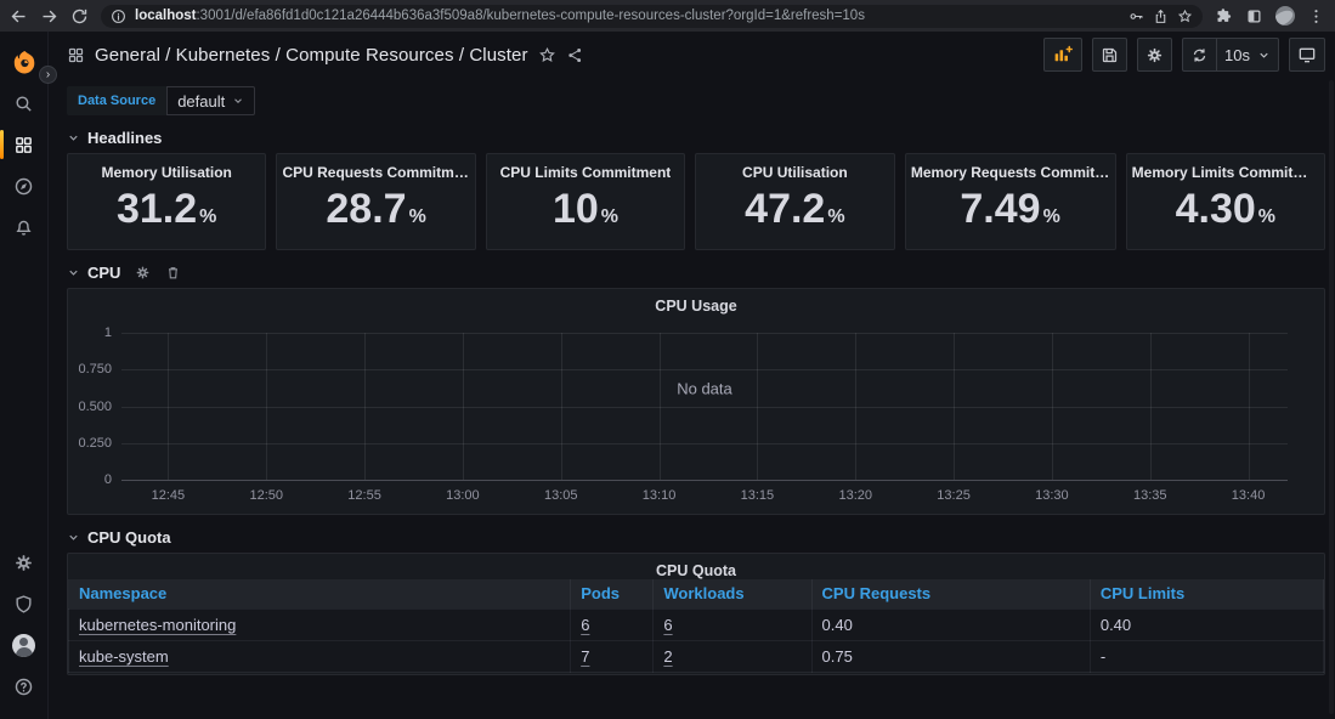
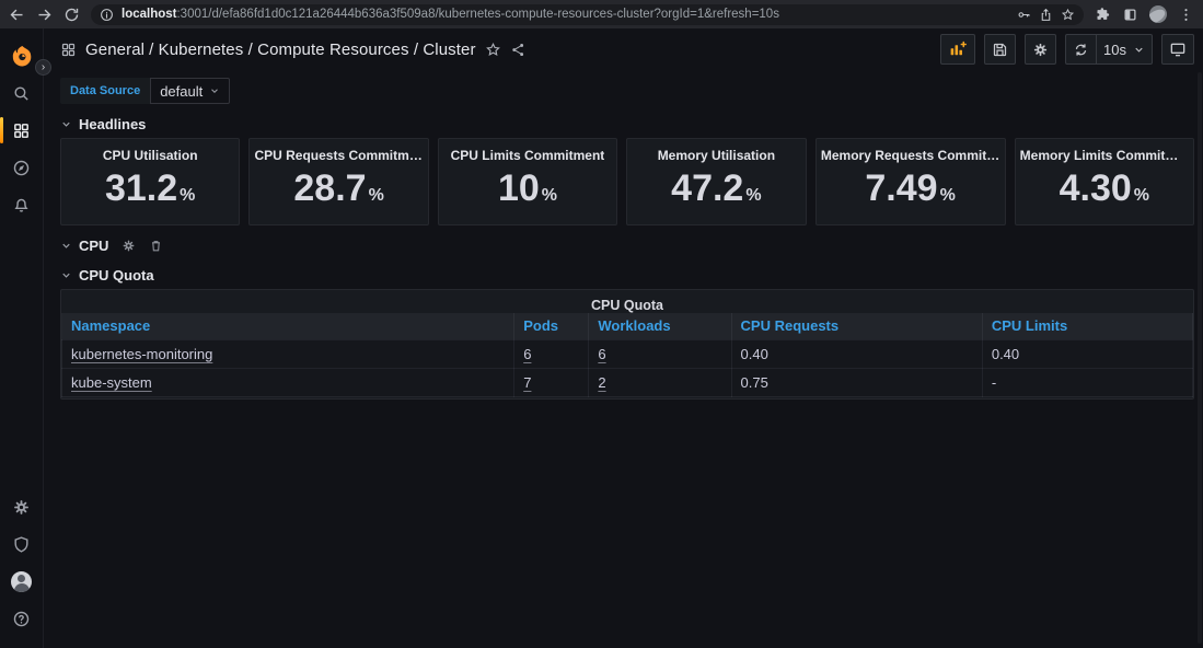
  localhost:3001/d/efa86fd1d0c121a26444b636a3f509a8/kubernetes-compute-resources-cluster?orgId=1&refresh=10s
  ›
  General / Kubernetes / Compute Resources / Cluster
  10s
  Data Source
  default
  Headlines
- Memory Utilisation
+ CPU Utilisation
  31.2
  %
  CPU Requests Commitmen
  28.7
  %
  CPU Limits Commitment
  10
  %
- CPU Utilisation
+ Memory Utilisation
  47.2
  %
  Memory Requests Commitm
  7.49
  %
  Memory Limits Commitmen
  4.30
  %
  CPU
- CPU Usage
- No data
- 1
- 0.750
- 0.500
- 0.250
- 0
- 12:45
- 12:50
- 12:55
- 13:00
- 13:05
- 13:10
- 13:15
- 13:20
- 13:25
- 13:30
- 13:35
- 13:40
  CPU Quota
  CPU Quota
  Namespace	Pods	Workloads	CPU Requests	CPU Limits
  kubernetes-monitoring	6	6	0.40	0.40
  kube-system	7	2	0.75	-
